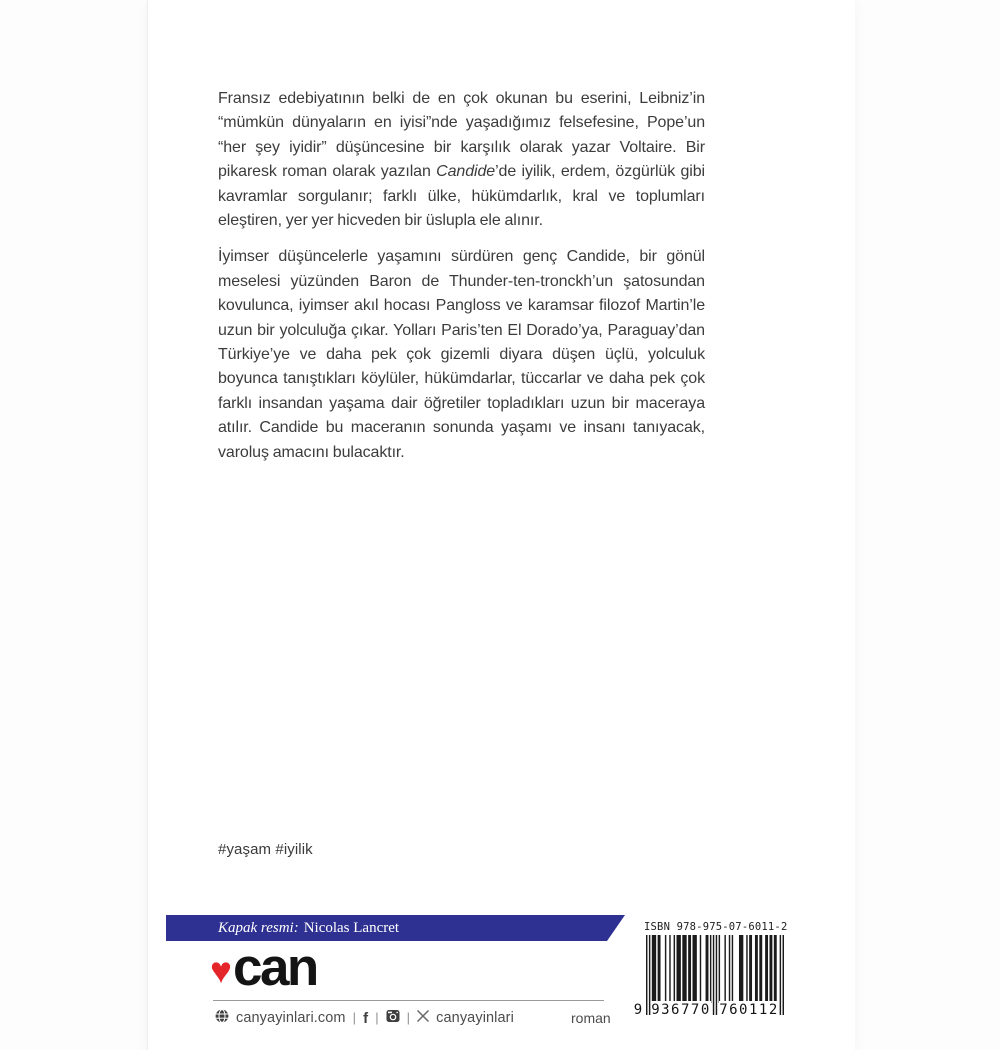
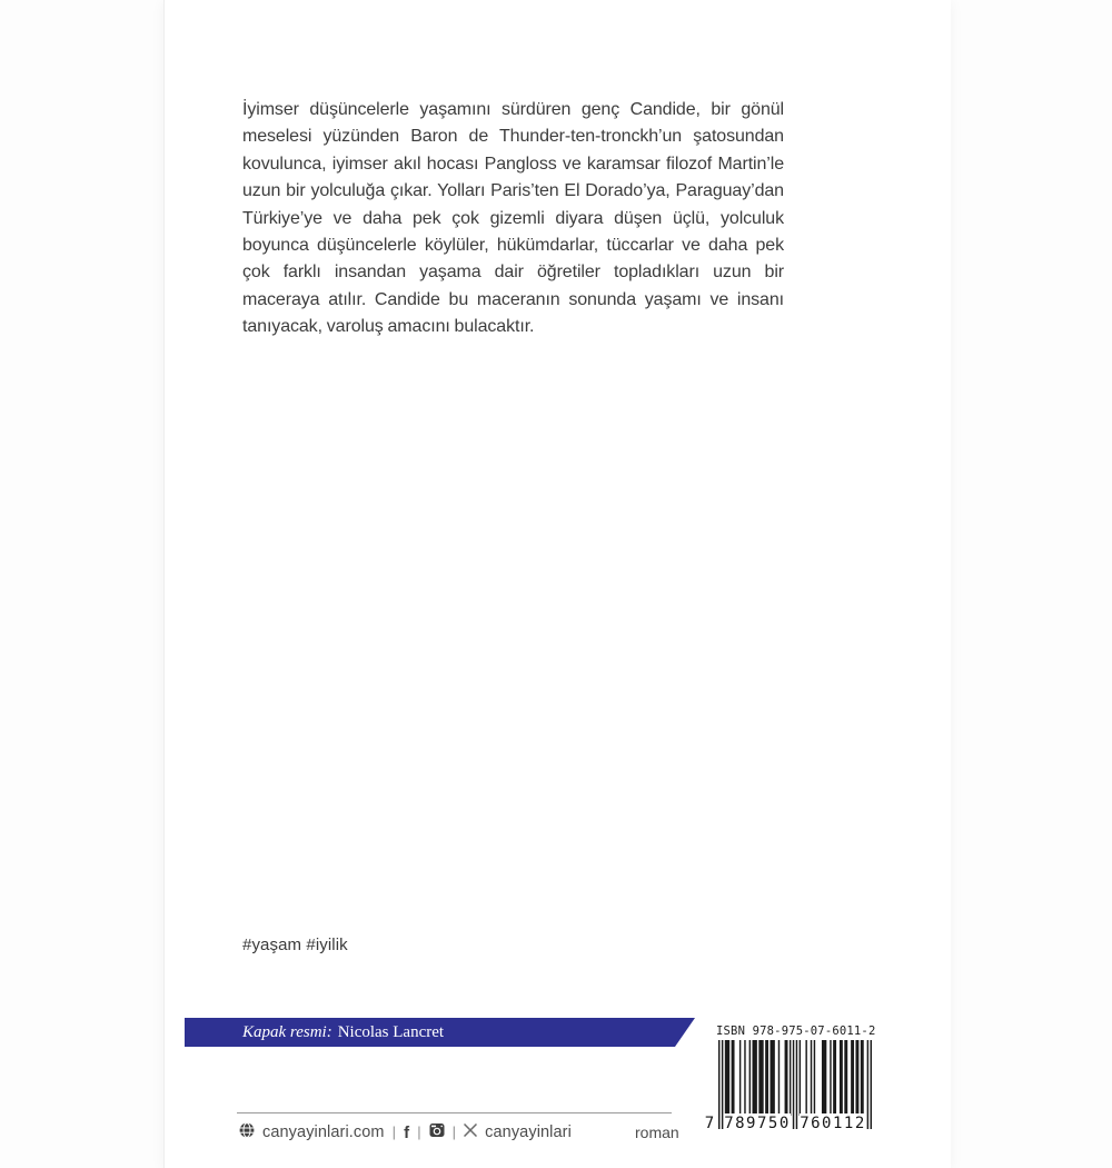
- Fransız edebiyatının belki de en çok okunan bu eserini, Leibniz’in “mümkün dünyaların en iyisi”nde yaşadığımız felsefesine, Pope’un “her şey iyidir” düşüncesine bir karşılık olarak yazar Voltaire. Bir pikaresk roman olarak yazılan Candide’de iyilik, erdem, özgürlük gibi kavramlar sorgulanır; farklı ülke, hükümdarlık, kral ve toplumları eleştiren, yer yer hicveden bir üslupla ele alınır.
- İyimser düşüncelerle yaşamını sürdüren genç Candide, bir gönül meselesi yüzünden Baron de Thunder-ten-tronckh’un şatosundan kovulunca, iyimser akıl hocası Pangloss ve karamsar filozof Martin’le uzun bir yolculuğa çıkar. Yolları Paris’ten El Dorado’ya, Paraguay’dan Türkiye’ye ve daha pek çok gizemli diyara düşen üçlü, yolculuk boyunca tanıştıkları köylüler, hükümdarlar, tüccarlar ve daha pek çok farklı insandan yaşama dair öğretiler topladıkları uzun bir maceraya atılır. Candide bu maceranın sonunda yaşamı ve insanı tanıyacak, varoluş amacını bulacaktır.
+ İyimser düşüncelerle yaşamını sürdüren genç Candide, bir gönül meselesi yüzünden Baron de Thunder-ten-tronckh’un şatosundan kovulunca, iyimser akıl hocası Pangloss ve karamsar filozof Martin’le uzun bir yolculuğa çıkar. Yolları Paris’ten El Dorado’ya, Paraguay’dan Türkiye’ye ve daha pek çok gizemli diyara düşen üçlü, yolculuk boyunca düşüncelerle köylüler, hükümdarlar, tüccarlar ve daha pek çok farklı insandan yaşama dair öğretiler topladıkları uzun bir maceraya atılır. Candide bu maceranın sonunda yaşamı ve insanı tanıyacak, varoluş amacını bulacaktır.
  #yaşam #iyilik
  Kapak resmi: Nicolas Lancret
- ♥
- can
  canyayinlari.com
  |
  f
  |
  |
  canyayinlari
  roman
  ISBN 978-975-07-6011-2
- 9
+ 7
- 936770
+ 789750
  760112
